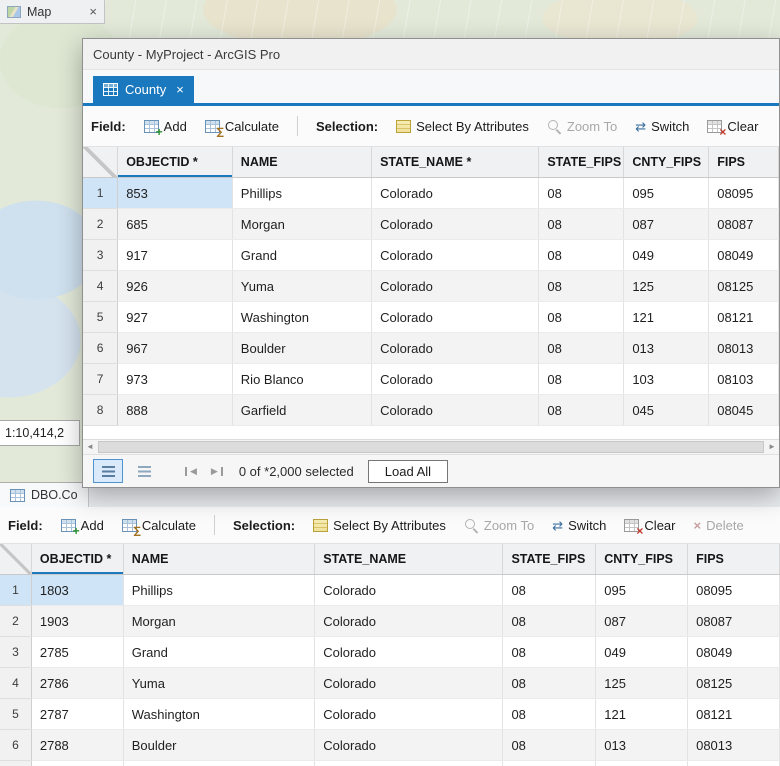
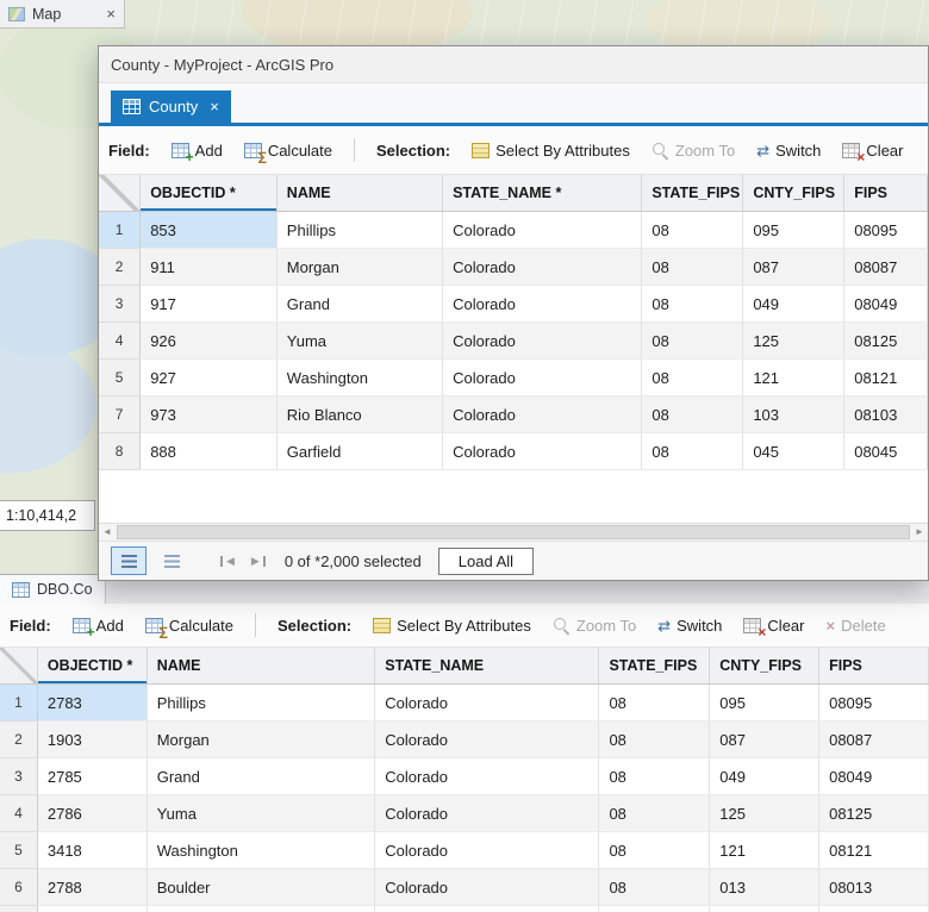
  Map
  ×
  1:10,414,2
  DBO.Co
  Field:
  Add
  Calculate
  Selection:
  Select By Attributes
  Zoom To
  ⇄
  Switch
  Clear
  ×
  Delete
  	OBJECTID *	NAME	STATE_NAME	STATE_FIPS	CNTY_FIPS	FIPS
- 1	1803	Phillips	Colorado	08	095	08095
+ 1	2783	Phillips	Colorado	08	095	08095
  2	1903	Morgan	Colorado	08	087	08087
  3	2785	Grand	Colorado	08	049	08049
  4	2786	Yuma	Colorado	08	125	08125
- 5	2787	Washington	Colorado	08	121	08121
+ 5	3418	Washington	Colorado	08	121	08121
  6	2788	Boulder	Colorado	08	013	08013
  County - MyProject - ArcGIS Pro
  County
  ×
  Field:
  Add
  Calculate
  Selection:
  Select By Attributes
  Zoom To
  ⇄
  Switch
  Clear
  	OBJECTID *	NAME	STATE_NAME *	STATE_FIPS	CNTY_FIPS	FIPS
  1	853	Phillips	Colorado	08	095	08095
- 2	685	Morgan	Colorado	08	087	08087
+ 2	911	Morgan	Colorado	08	087	08087
  3	917	Grand	Colorado	08	049	08049
  4	926	Yuma	Colorado	08	125	08125
  5	927	Washington	Colorado	08	121	08121
- 6	967	Boulder	Colorado	08	013	08013
  7	973	Rio Blanco	Colorado	08	103	08103
  8	888	Garfield	Colorado	08	045	08045
  ◄
  ►
  ◀
  ▶
  0 of *2,000 selected
  Load All
